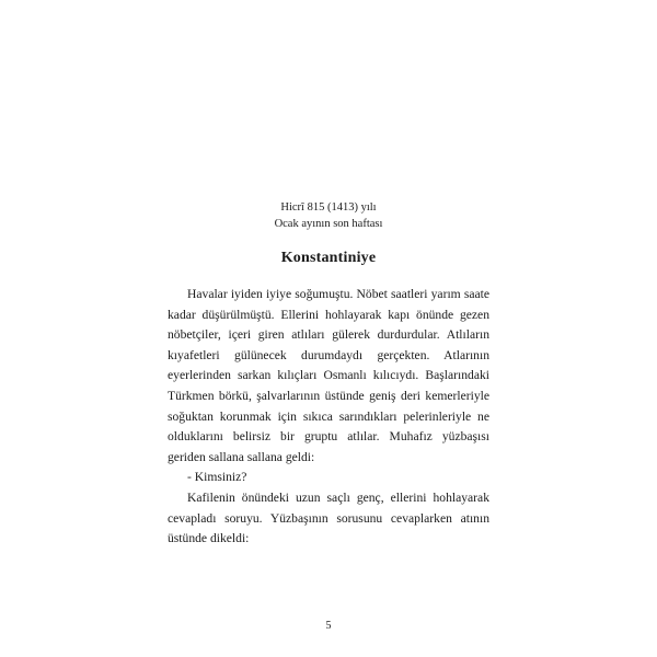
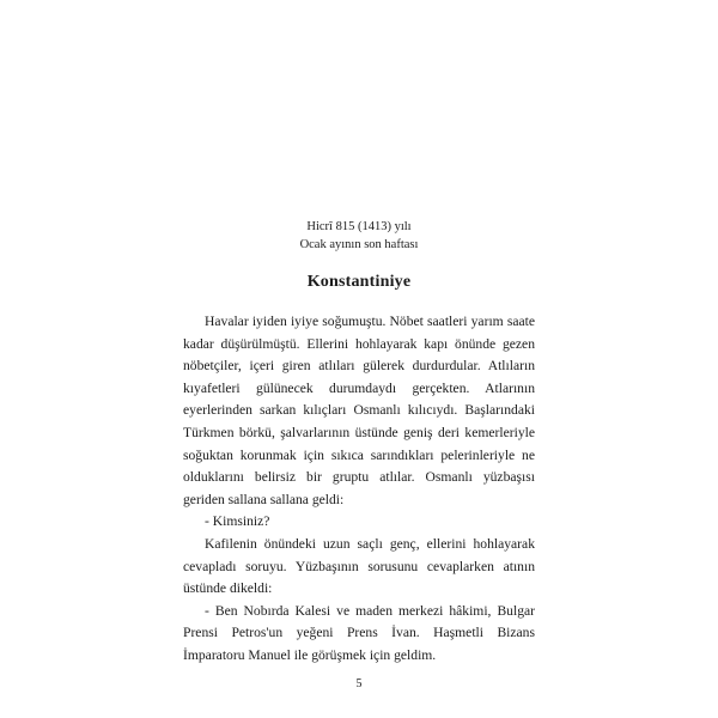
  Hicrî 815 (1413) yılı
  Ocak ayının son haftası
  Konstantiniye
- Havalar iyiden iyiye soğumuştu. Nöbet saatleri yarım saate kadar düşürülmüştü. Ellerini hohlayarak kapı önünde gezen nöbetçiler, içeri giren atlıları gülerek durdurdular. Atlıların kıyafetleri gülünecek durumdaydı gerçekten. Atlarının eyerlerinden sarkan kılıçları Osmanlı kılıcıydı. Başlarındaki Türkmen börkü, şalvarlarının üstünde geniş deri kemerleriyle soğuktan korunmak için sıkıca sarındıkları pelerinleriyle ne olduklarını belirsiz bir gruptu atlılar. Muhafız yüzbaşısı geriden sallana sallana geldi:
+ Havalar iyiden iyiye soğumuştu. Nöbet saatleri yarım saate kadar düşürülmüştü. Ellerini hohlayarak kapı önünde gezen nöbetçiler, içeri giren atlıları gülerek durdurdular. Atlıların kıyafetleri gülünecek durumdaydı gerçekten. Atlarının eyerlerinden sarkan kılıçları Osmanlı kılıcıydı. Başlarındaki Türkmen börkü, şalvarlarının üstünde geniş deri kemerleriyle soğuktan korunmak için sıkıca sarındıkları pelerinleriyle ne olduklarını belirsiz bir gruptu atlılar. Osmanlı yüzbaşısı geriden sallana sallana geldi:
  - Kimsiniz?
  Kafilenin önündeki uzun saçlı genç, ellerini hohlayarak cevapladı soruyu. Yüzbaşının sorusunu cevaplarken atının üstünde dikeldi:
+ - Ben Nobırda Kalesi ve maden merkezi hâkimi, Bulgar Prensi Petros'un yeğeni Prens İvan. Haşmetli Bizans İmparatoru Manuel ile görüşmek için geldim.
  5
